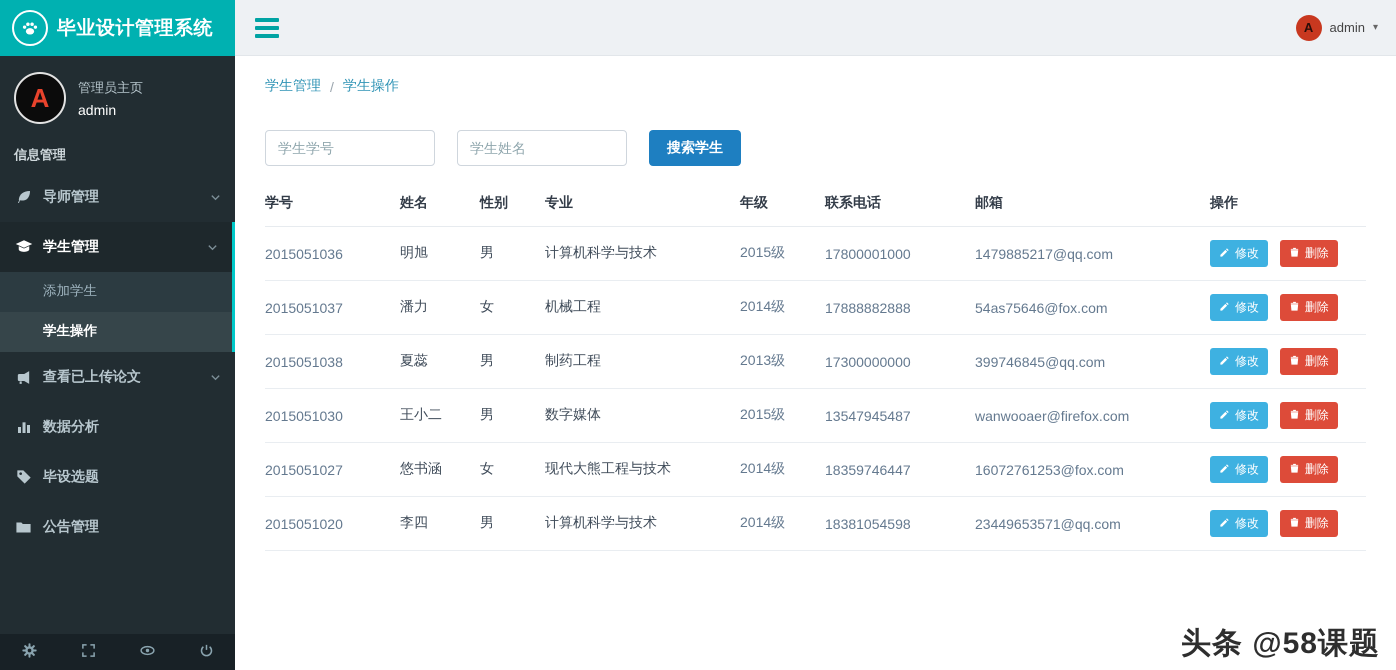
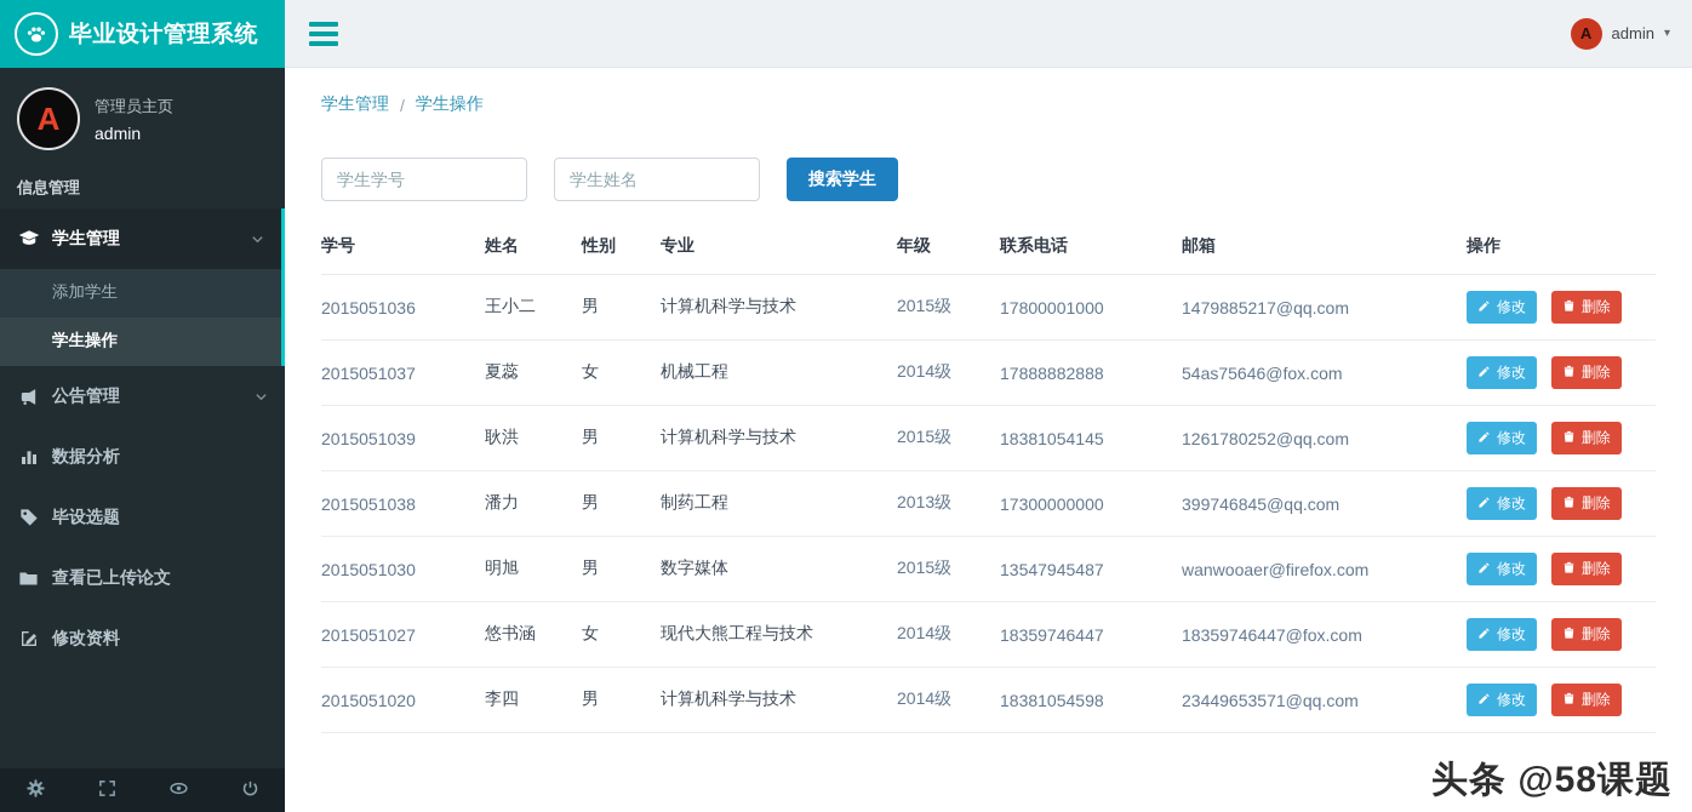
  毕业设计管理系统
  A
  管理员主页
  admin
  信息管理
- 导师管理
  学生管理
  添加学生
  学生操作
- 查看已上传论文
+ 公告管理
  数据分析
  毕设选题
- 公告管理
+ 查看已上传论文
+ 修改资料
  A
  admin
  ▾
  学生管理
  /
  学生操作
  学生学号
  学生姓名
  搜索学生
  学号	姓名	性别	专业	年级	联系电话	邮箱	操作
- 2015051036	明旭	男	计算机科学与技术	2015级	17800001000	1479885217@qq.com	修改 删除
+ 2015051036	王小二	男	计算机科学与技术	2015级	17800001000	1479885217@qq.com	修改 删除
- 2015051037	潘力	女	机械工程	2014级	17888882888	54as75646@fox.com	修改 删除
+ 2015051037	夏蕊	女	机械工程	2014级	17888882888	54as75646@fox.com	修改 删除
+ 2015051039	耿洪	男	计算机科学与技术	2015级	18381054145	1261780252@qq.com	修改 删除
- 2015051038	夏蕊	男	制药工程	2013级	17300000000	399746845@qq.com	修改 删除
+ 2015051038	潘力	男	制药工程	2013级	17300000000	399746845@qq.com	修改 删除
- 2015051030	王小二	男	数字媒体	2015级	13547945487	wanwooaer@firefox.com	修改 删除
+ 2015051030	明旭	男	数字媒体	2015级	13547945487	wanwooaer@firefox.com	修改 删除
- 2015051027	悠书涵	女	现代大熊工程与技术	2014级	18359746447	16072761253@fox.com	修改 删除
+ 2015051027	悠书涵	女	现代大熊工程与技术	2014级	18359746447	18359746447@fox.com	修改 删除
  2015051020	李四	男	计算机科学与技术	2014级	18381054598	23449653571@qq.com	修改 删除
  头条 @58课题
